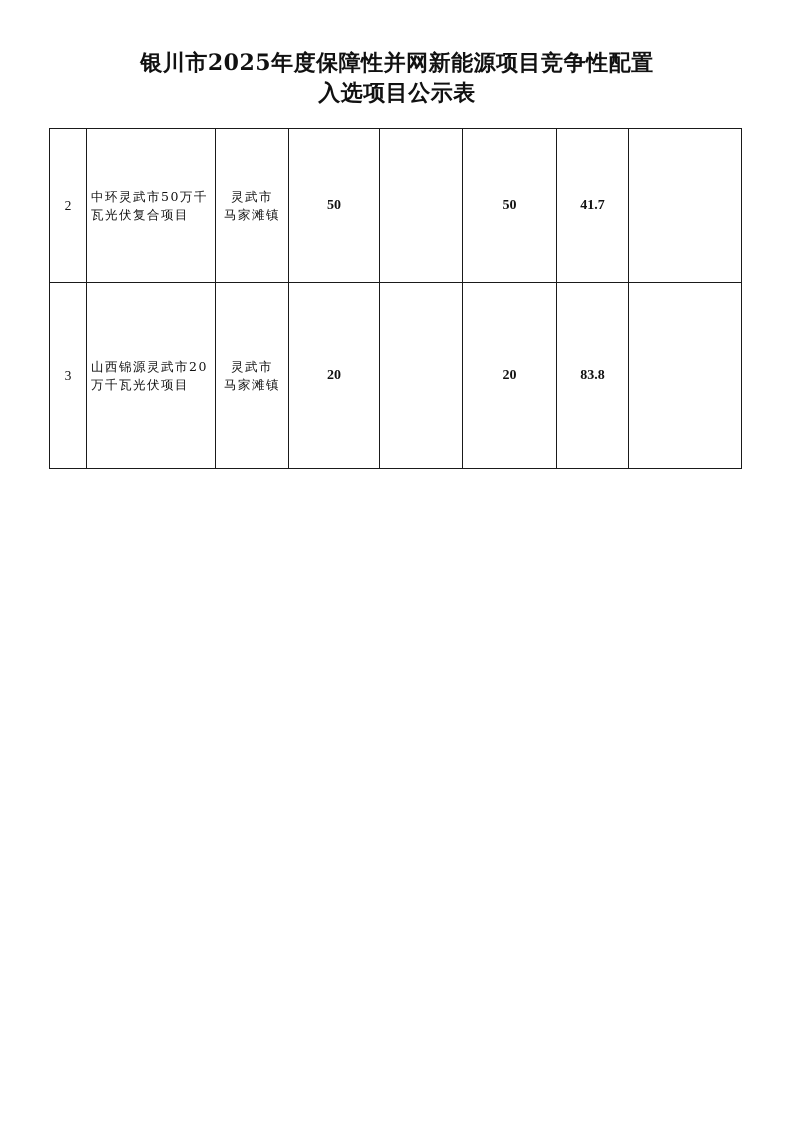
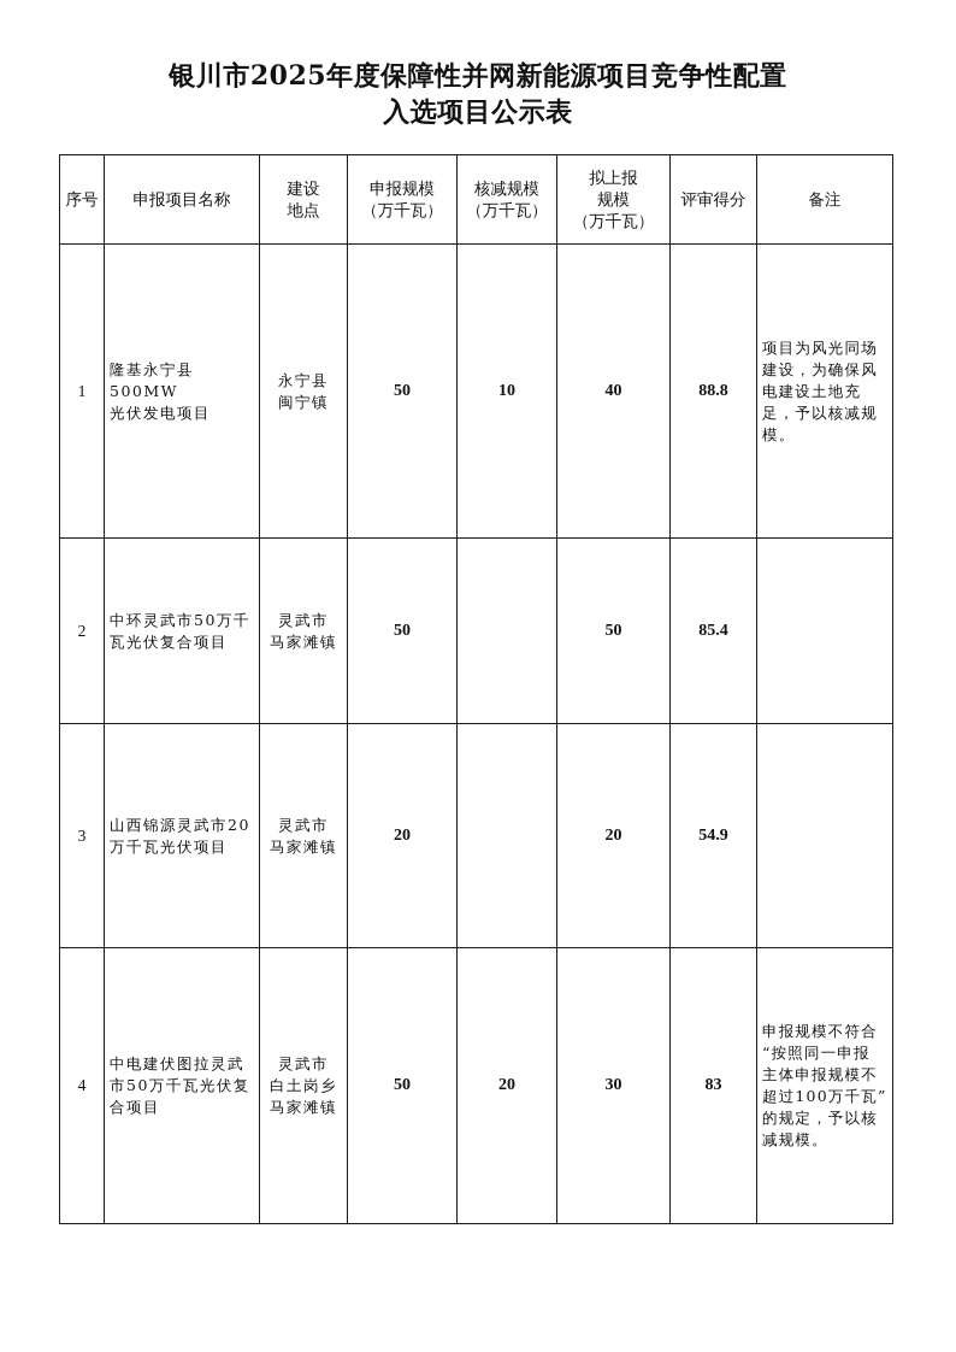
  银川市2025年度保障性并网新能源项目竞争性配置
  入选项目公示表
+ 序号	申报项目名称	建设 地点	申报规模 （万千瓦）	核减规模 （万千瓦）	拟上报 规模 （万千瓦）	评审得分	备注
+ 1	隆基永宁县500MW 光伏发电项目	永宁县 闽宁镇	50	10	40	88.8	项目为风光同场 建设，为确保风 电建设土地充 足，予以核减规 模。
- 2	中环灵武市50万千 瓦光伏复合项目	灵武市 马家滩镇	50		50	41.7
+ 2	中环灵武市50万千 瓦光伏复合项目	灵武市 马家滩镇	50		50	85.4
- 3	山西锦源灵武市20 万千瓦光伏项目	灵武市 马家滩镇	20		20	83.8
+ 3	山西锦源灵武市20 万千瓦光伏项目	灵武市 马家滩镇	20		20	54.9
+ 4	中电建伏图拉灵武 市50万千瓦光伏复 合项目	灵武市 白土岗乡 马家滩镇	50	20	30	83	申报规模不符合 “按照同一申报 主体申报规模不 超过100万千瓦” 的规定，予以核 减规模。
